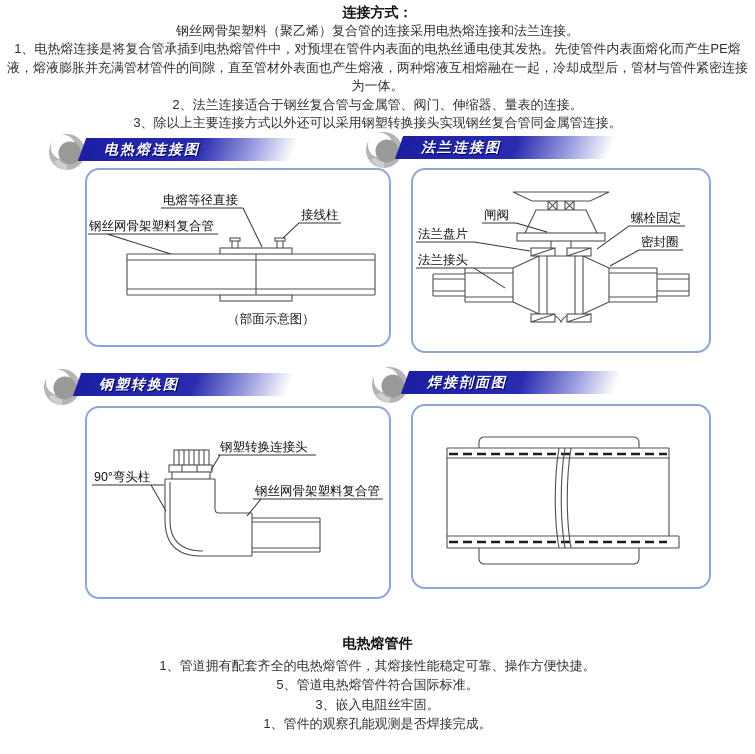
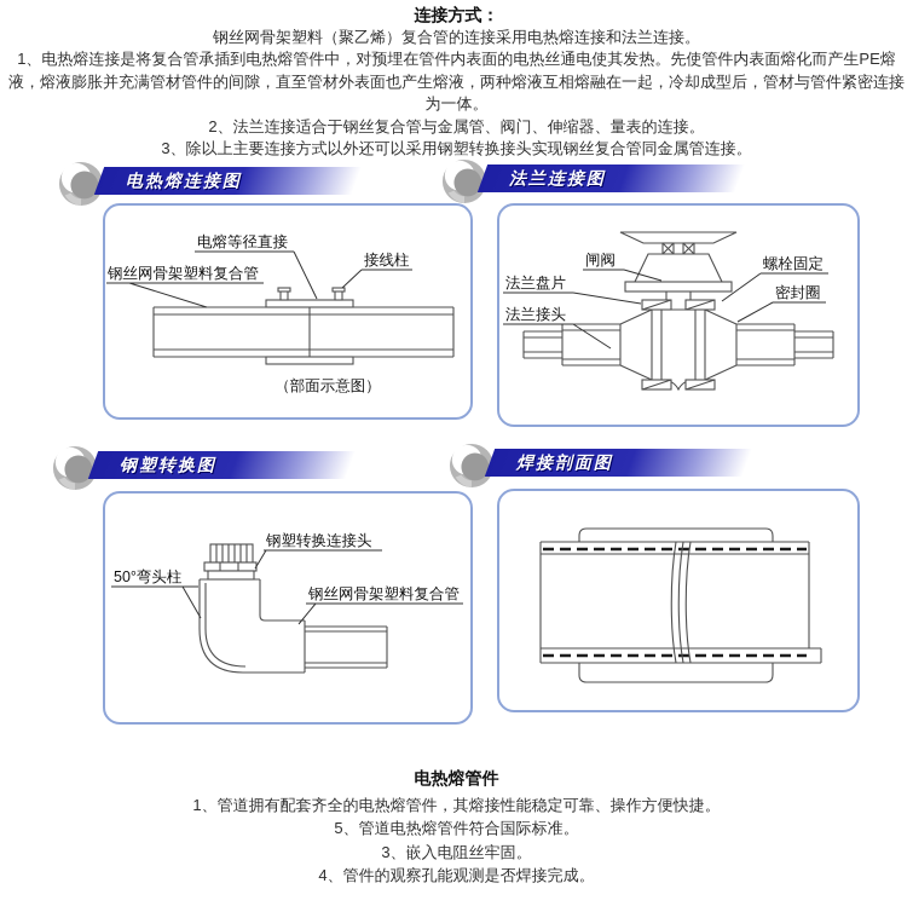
  连接方式：
  钢丝网骨架塑料（聚乙烯）复合管的连接采用电热熔连接和法兰连接。
  1、电热熔连接是将复合管承插到电热熔管件中，对预埋在管件内表面的电热丝通电使其发热。先使管件内表面熔化而产生PE熔液，熔液膨胀并充满管材管件的间隙，直至管材外表面也产生熔液，两种熔液互相熔融在一起，冷却成型后，管材与管件紧密连接为一体。
  2、法兰连接适合于钢丝复合管与金属管、阀门、伸缩器、量表的连接。
  3、除以上主要连接方式以外还可以采用钢塑转换接头实现钢丝复合管同金属管连接。
  电热熔连接图
  法兰连接图
  电熔等径直接
  接线柱
  钢丝网骨架塑料复合管
  （部面示意图）
  闸阀
  螺栓固定
  法兰盘片
  密封圈
  法兰接头
  钢塑转换图
  焊接剖面图
  钢塑转换连接头
- 90°弯头柱
+ 50°弯头柱
  钢丝网骨架塑料复合管
  电热熔管件
  1、管道拥有配套齐全的电热熔管件，其熔接性能稳定可靠、操作方便快捷。
  5、管道电热熔管件符合国际标准。
  3、嵌入电阻丝牢固。
- 1、管件的观察孔能观测是否焊接完成。
+ 4、管件的观察孔能观测是否焊接完成。
